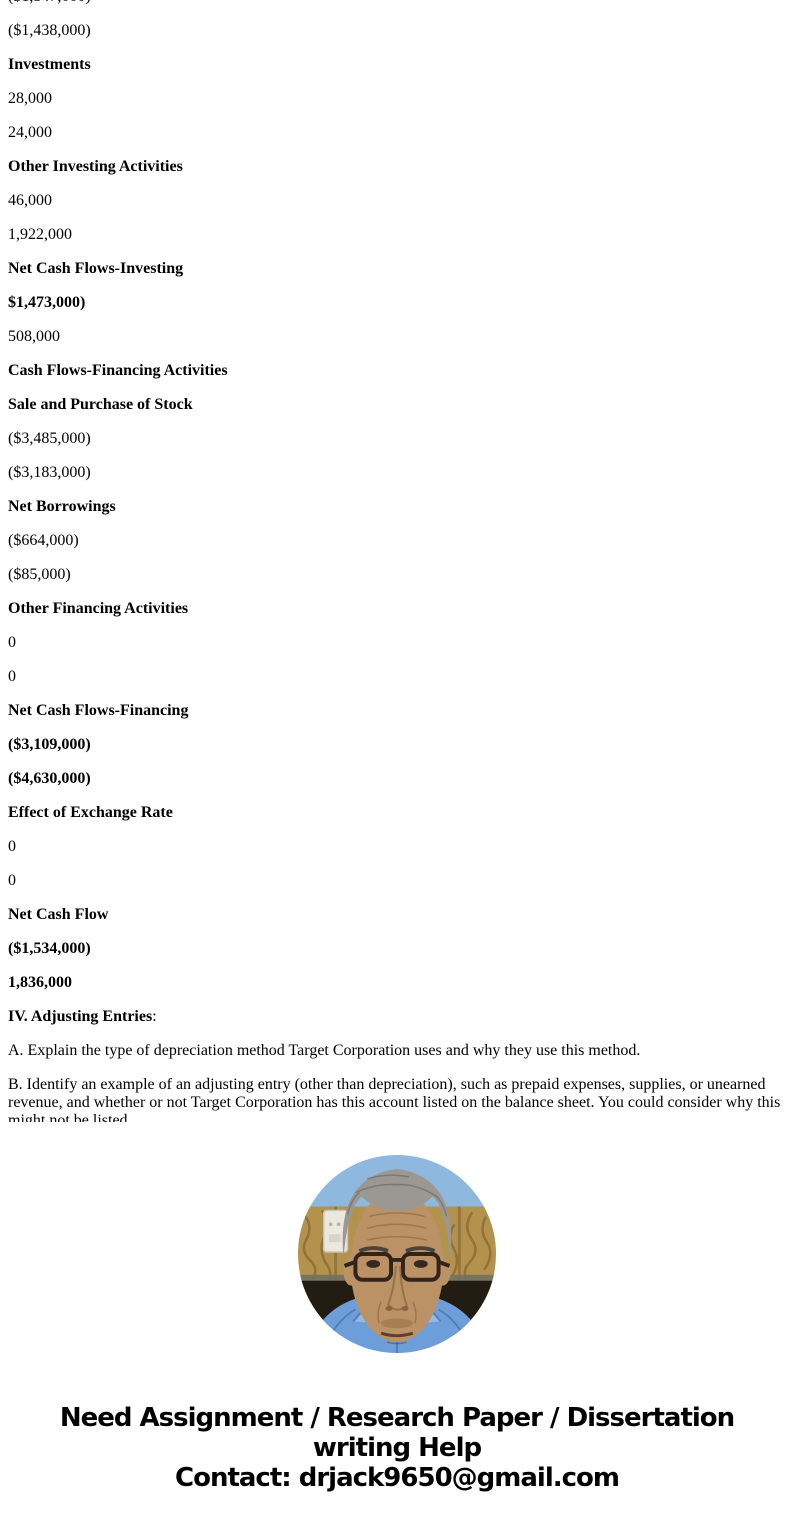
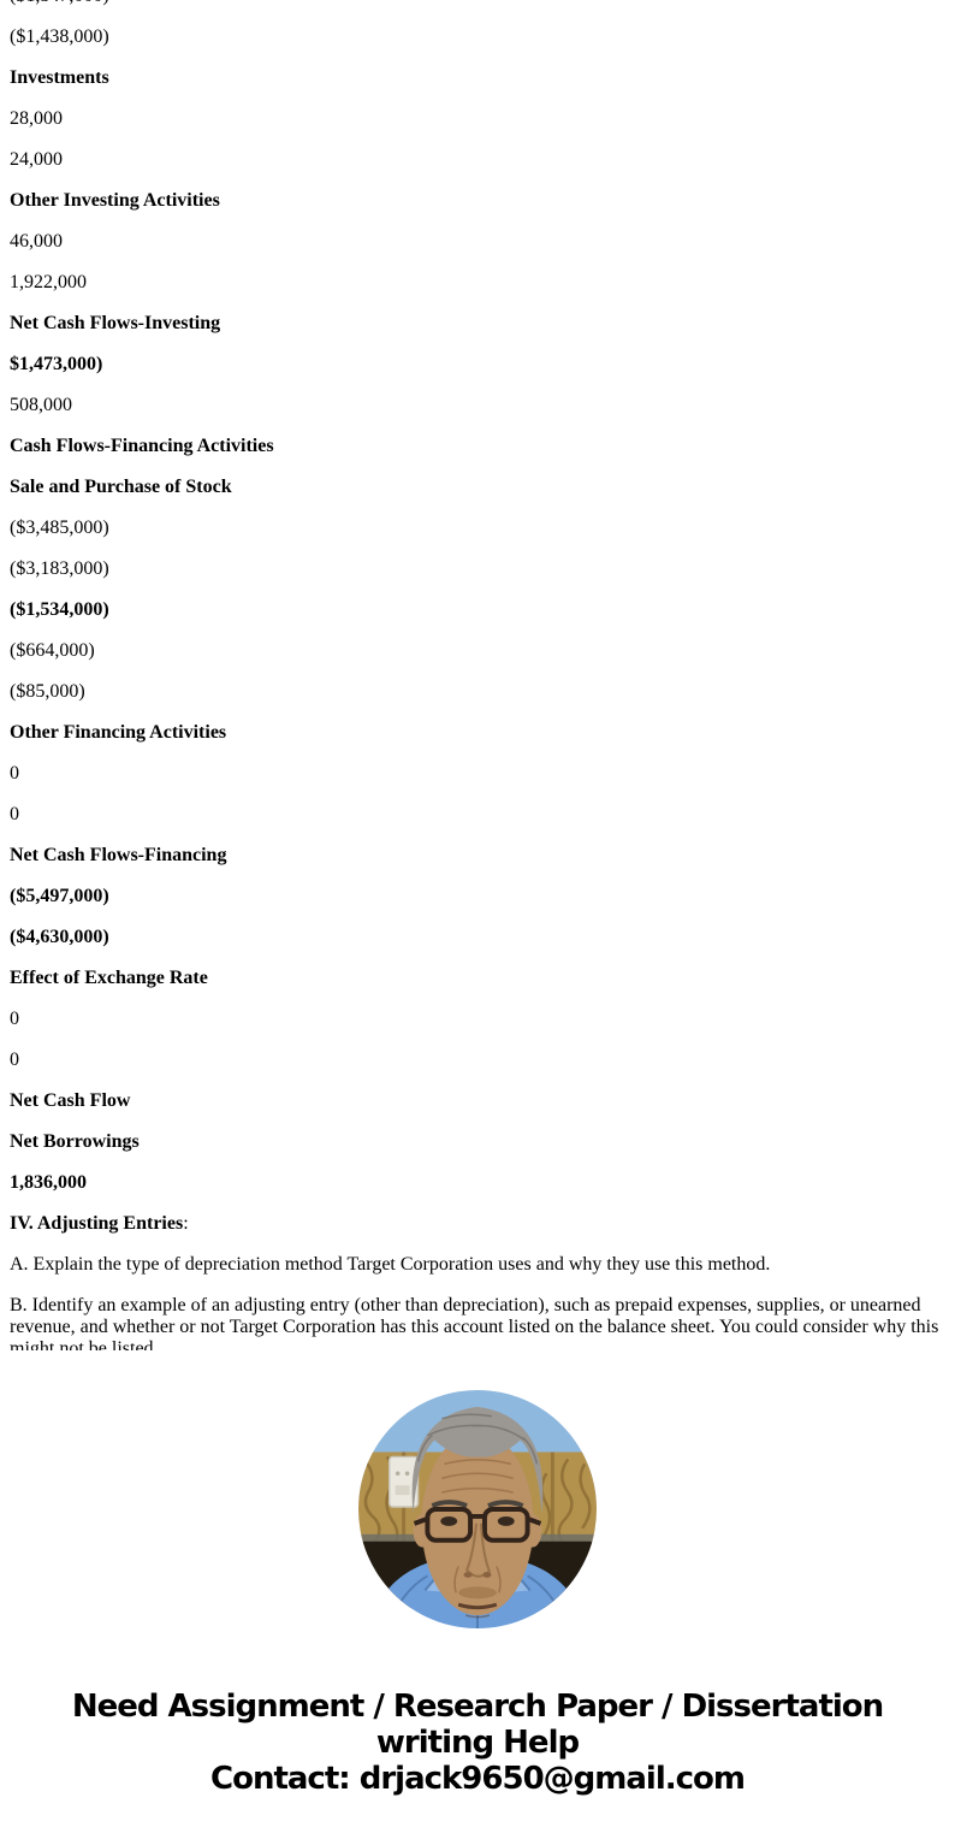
  ($1,438,000)
  Investments
  28,000
  24,000
  Other Investing Activities
  46,000
  1,922,000
  Net Cash Flows-Investing
  $1,473,000)
  508,000
  Cash Flows-Financing Activities
  Sale and Purchase of Stock
  ($3,485,000)
  ($3,183,000)
- Net Borrowings
+ ($1,534,000)
  ($664,000)
  ($85,000)
  Other Financing Activities
  0
  0
  Net Cash Flows-Financing
- ($3,109,000)
+ ($5,497,000)
  ($4,630,000)
  Effect of Exchange Rate
  0
  0
  Net Cash Flow
- ($1,534,000)
+ Net Borrowings
  1,836,000
  IV. Adjusting Entries:
  A. Explain the type of depreciation method Target Corporation uses and why they use this method.
  B. Identify an example of an adjusting entry (other than depreciation), such as prepaid expenses, supplies, or unearned revenue, and whether or not Target Corporation has this account listed on the balance sheet. You could consider why this might not be listed.
  Need Assignment / Research Paper / Dissertation
  writing Help
  Contact: drjack9650@gmail.com
